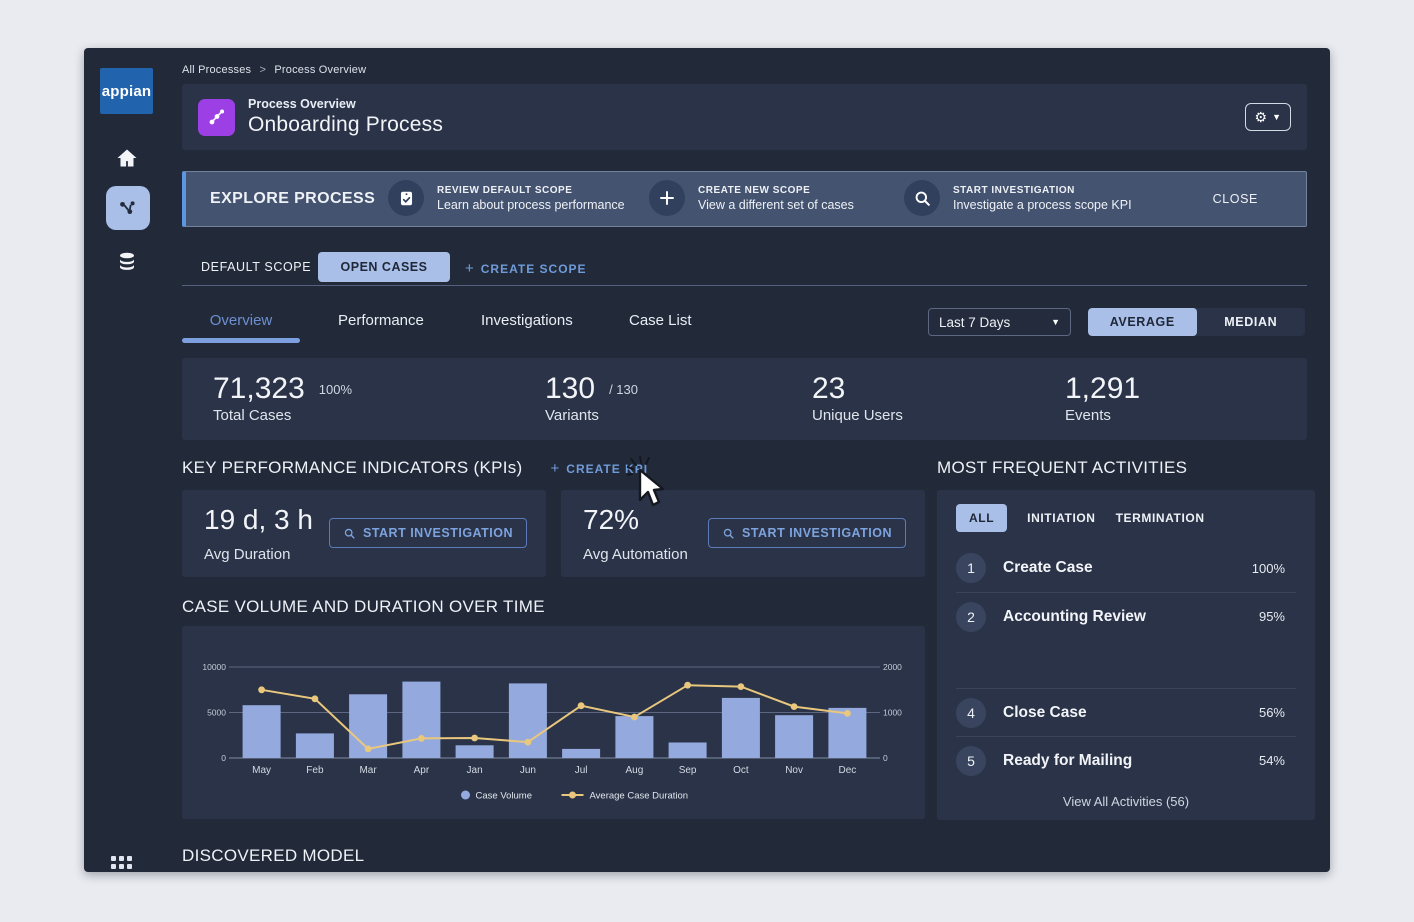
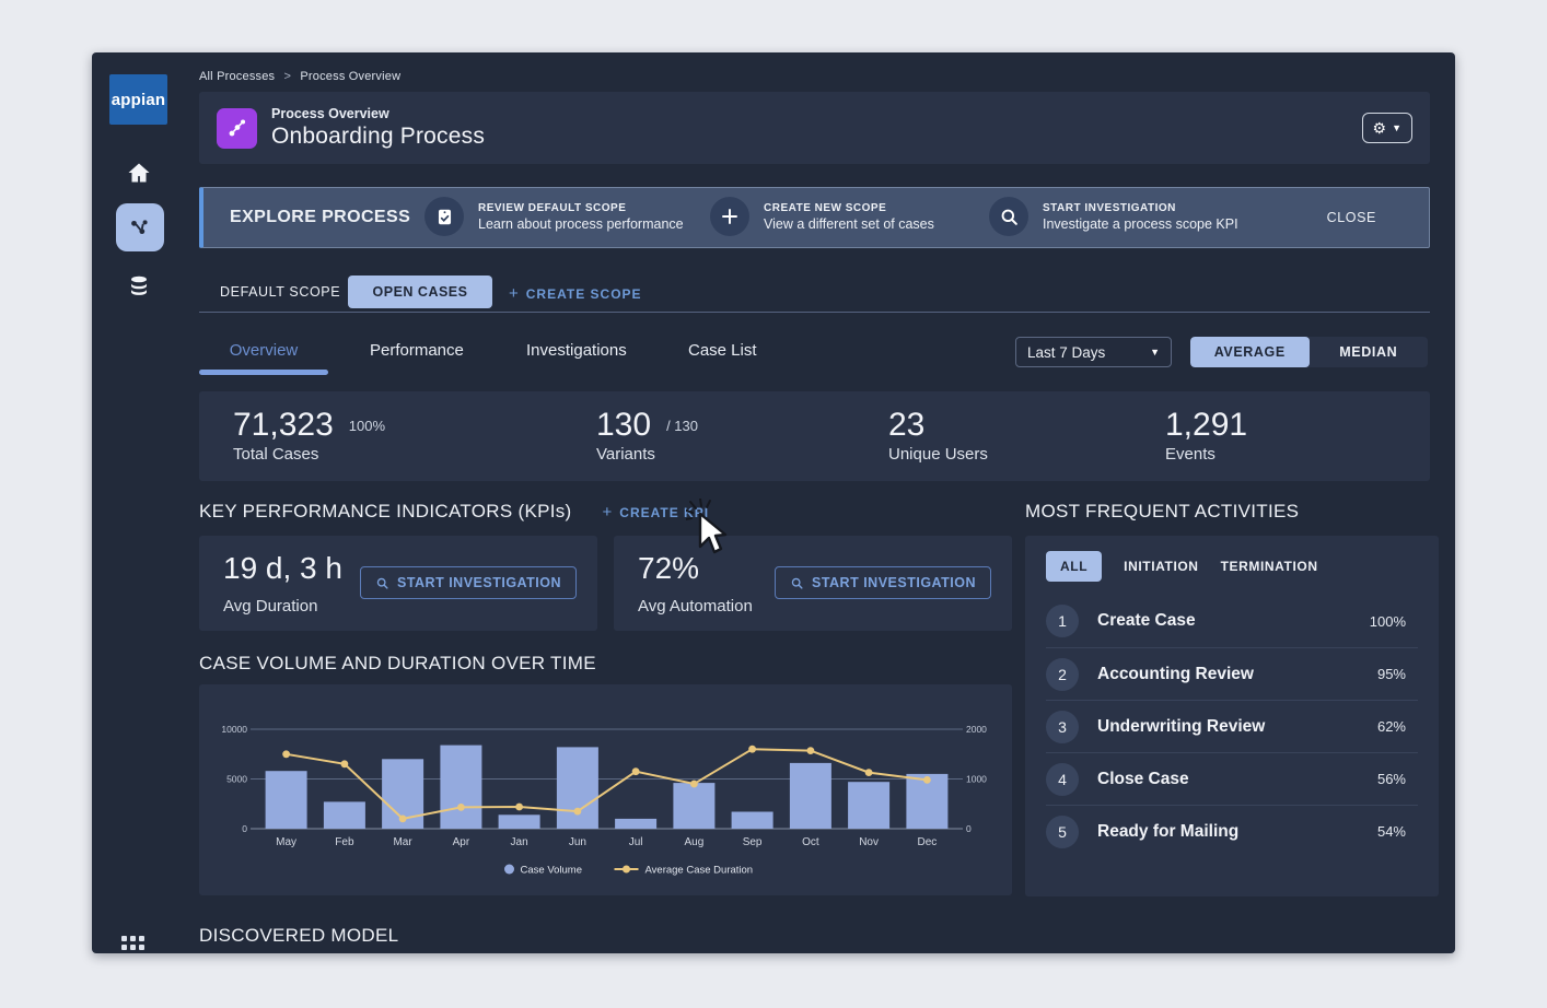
  appian
  All Processes > Process Overview
  Process Overview
  Onboarding Process
  ⚙
  ▼
  EXPLORE PROCESS
  REVIEW DEFAULT SCOPE
  Learn about process performance
  CREATE NEW SCOPE
  View a different set of cases
  START INVESTIGATION
  Investigate a process scope KPI
  CLOSE
  DEFAULT SCOPE
  OPEN CASES
  +
  CREATE SCOPE
  Overview
  Performance
  Investigations
  Case List
  Last 7 Days
  ▼
  AVERAGE
  MEDIAN
  71,323
  100%
  Total Cases
  130
  / 130
  Variants
  23
  Unique Users
  1,291
  Events
  KEY PERFORMANCE INDICATORS (KPIs)
  +
  CREATEPI
  19 d, 3 h
  Avg Duration
  START INVESTIGATION
  72%
  Avg Automation
  START INVESTIGATION
  MOST FREQUENT ACTIVITIES
  ALL
  INITIATION
  TERMINATION
  1
  Create Case
  100%
  2
  Accounting Review
  95%
+ 3
+ Underwriting Review
+ 62%
  4
  Close Case
  56%
  5
  Ready for Mailing
  54%
- View All Activities (56)
  CASE VOLUME AND DURATION OVER TIME
  0
  5000
  10000
  0
  1000
  2000
  May
  Feb
  Mar
  Apr
  Jan
  Jun
  Jul
  Aug
  Sep
  Oct
  Nov
  Dec
  Case Volume
  Average Case Duration
  DISCOVERED MODEL
